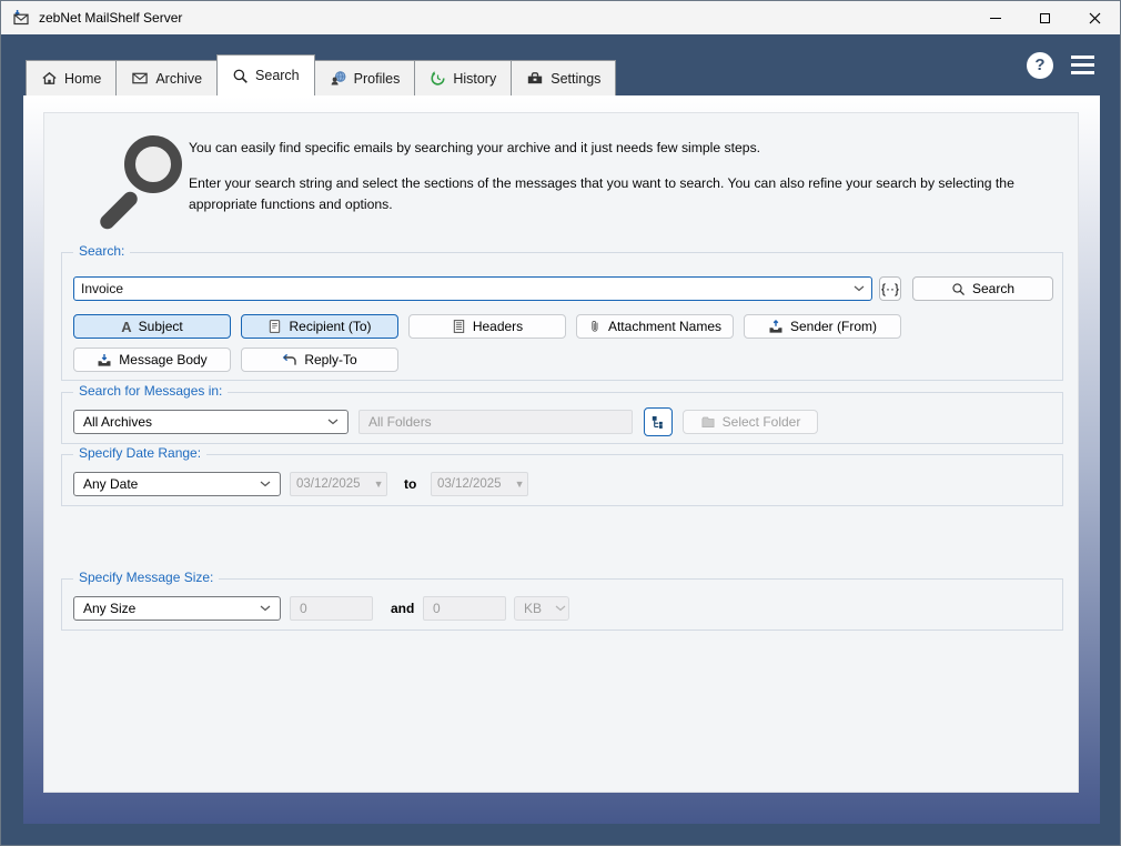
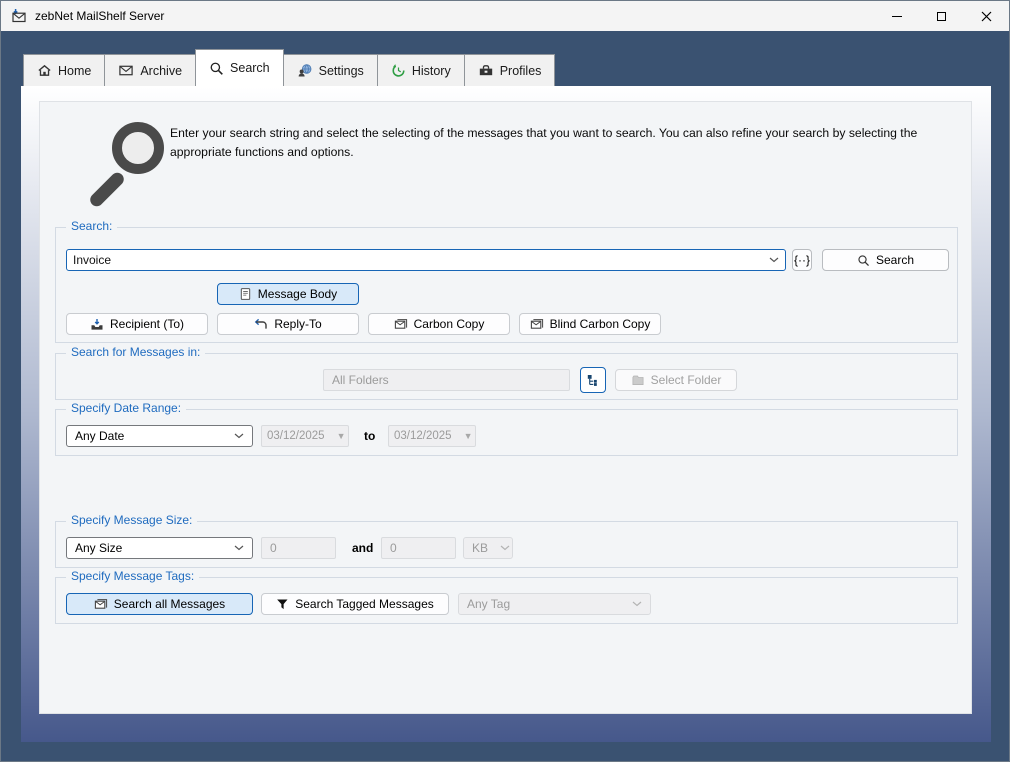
  zebNet MailShelf Server
  Home
  Archive
  Search
- Profiles
+ Settings
  History
- Settings
+ Profiles
- ?
- You can easily find specific emails by searching your archive and it just needs few simple steps.
- Enter your search string and select the sections of the messages that you want to search. You can also refine your search by selecting the appropriate functions and options.
+ Enter your search string and select the selecting of the messages that you want to search. You can also refine your search by selecting the appropriate functions and options.
  Search:
  Invoice
  {··}
  Search
- A
- Subject
- Recipient (To)
+ Message Body
- Headers
- Attachment Names
- Sender (From)
- Message Body
+ Recipient (To)
  Reply-To
+ Carbon Copy
+ Blind Carbon Copy
  Search for Messages in:
- All Archives
  All Folders
  Select Folder
  Specify Date Range:
  Any Date
  03/12/2025
  ▼
  to
  03/12/2025
  ▼
  Specify Message Size:
  Any Size
  0
  and
  0
  KB
+ Specify Message Tags:
+ Search all Messages
+ Search Tagged Messages
+ Any Tag
